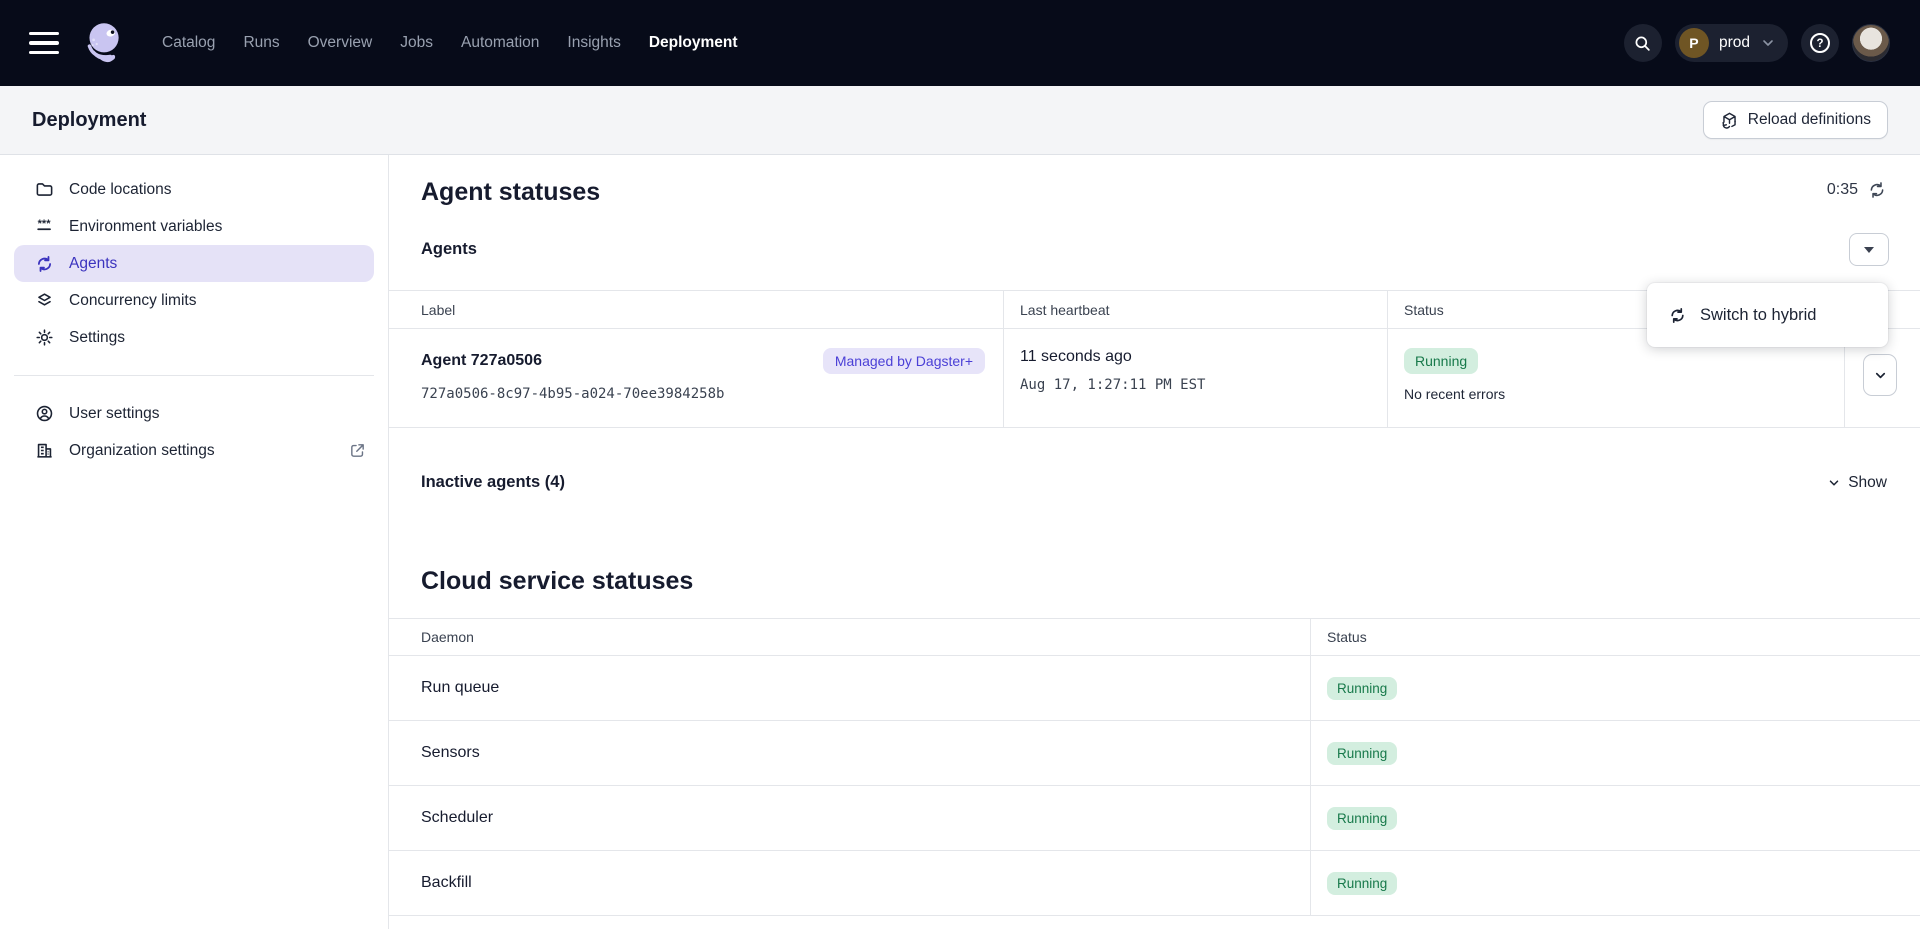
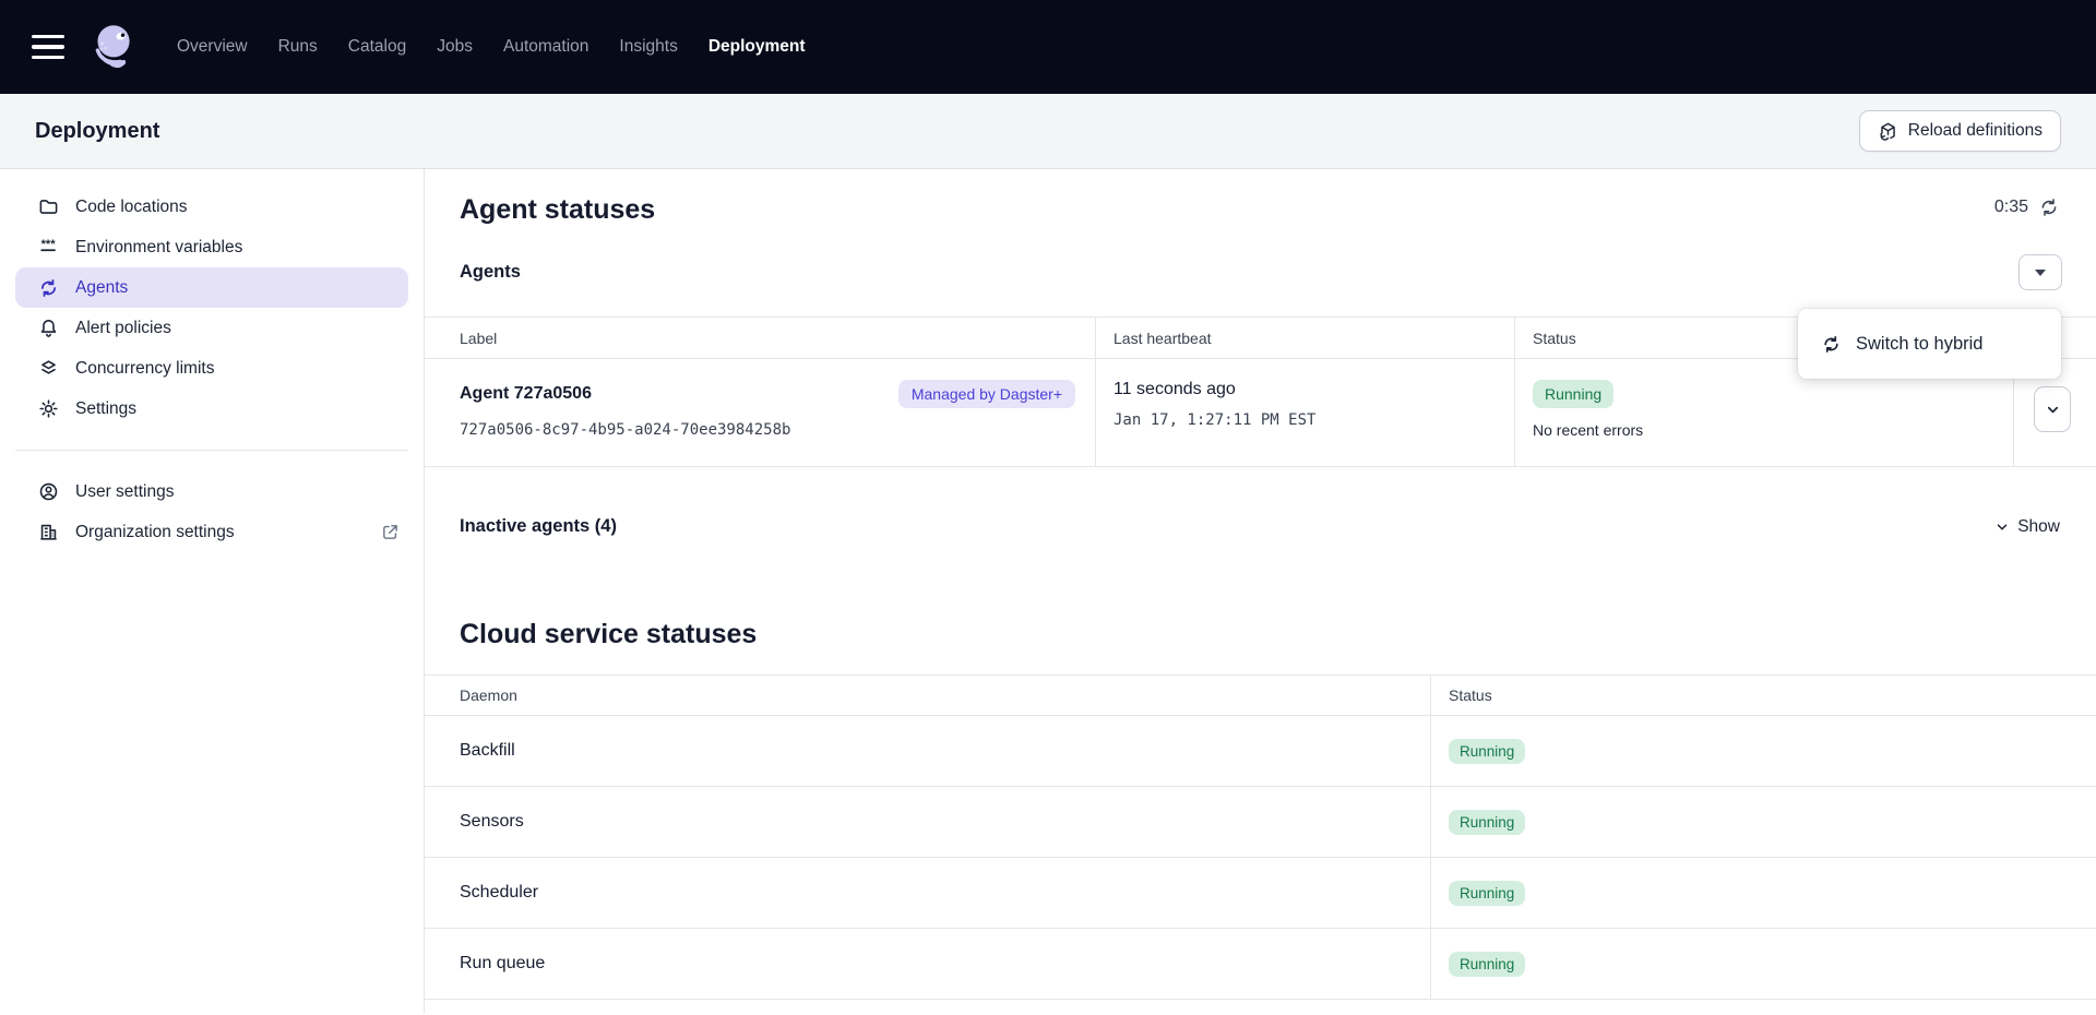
- Catalog
+ Overview
  Runs
- Overview
+ Catalog
  Jobs
  Automation
  Insights
  Deployment
- P
- prod
- ?
  Deployment
  Reload definitions
  Code locations
  ***
  Environment variables
  Agents
+ Alert policies
  Concurrency limits
  Settings
  User settings
  Organization settings
  Agent statuses
  0:35
  Agents
  Label
  Last heartbeat
  Status
  Agent 727a0506
  Managed by Dagster+
  727a0506-8c97-4b95-a024-70ee3984258b
  11 seconds ago
- Aug 17, 1:27:11 PM EST
+ Jan 17, 1:27:11 PM EST
  Running
  No recent errors
  Switch to hybrid
  Inactive agents (4)
  Show
  Cloud service statuses
  Daemon
  Status
- Run queue
+ Backfill
  Running
  Sensors
  Running
  Scheduler
  Running
- Backfill
+ Run queue
  Running
